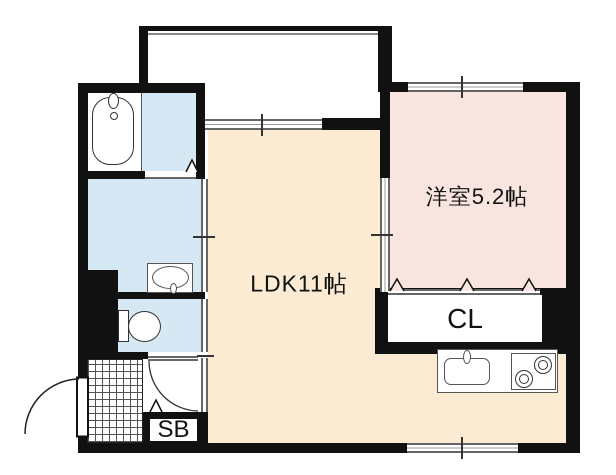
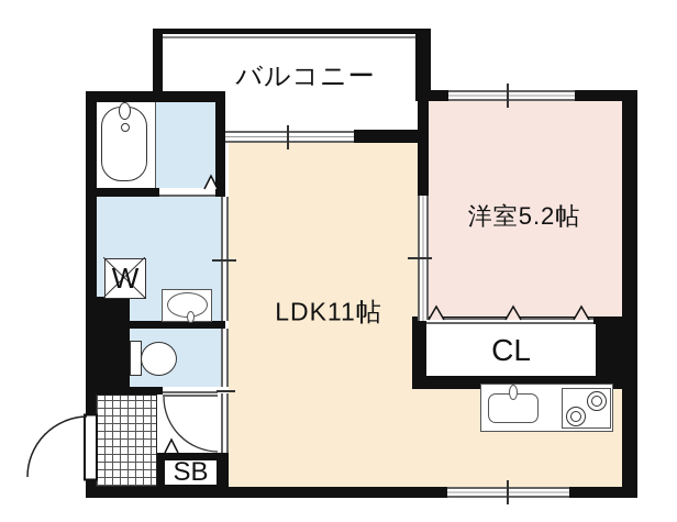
  CL
  SB
+ W
+ バルコニー
  洋室5.2帖
  LDK11帖
